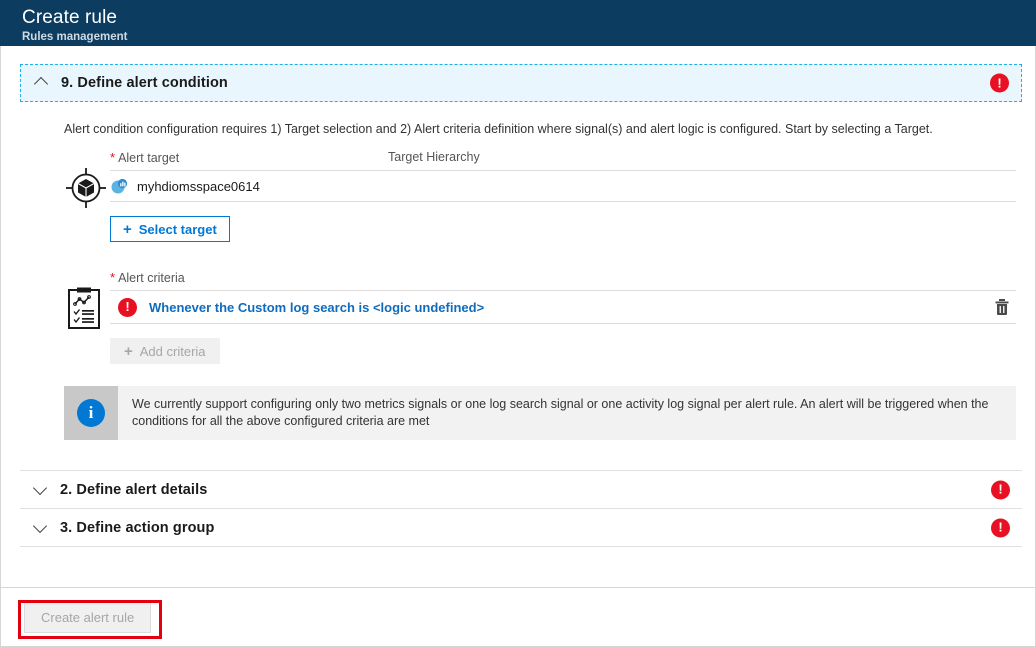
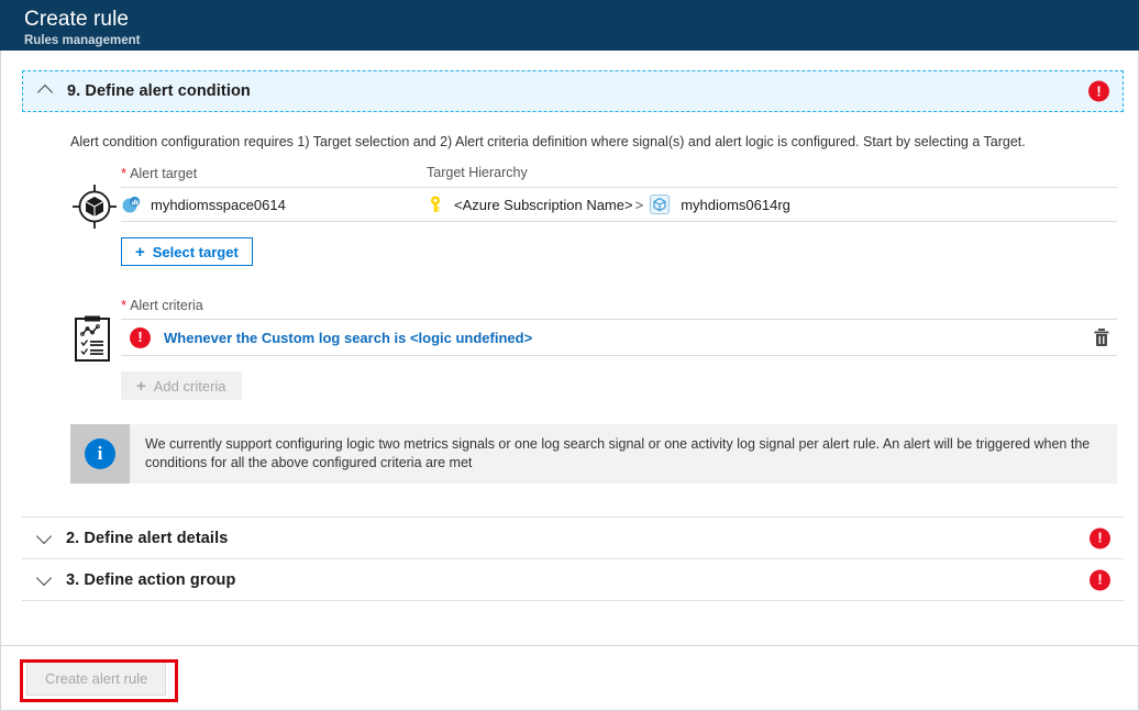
  Create rule
  Rules management
  9. Define alert condition
  !
  Alert condition configuration requires 1) Target selection and 2) Alert criteria definition where signal(s) and alert logic is configured. Start by selecting a Target.
  * Alert target
  Target Hierarchy
  myhdiomsspace0614
+ <Azure Subscription Name>
+ >
+ myhdioms0614rg
  +
  Select target
  * Alert criteria
  !
  Whenever the Custom log search is <logic undefined>
  +
  Add criteria
  i
- We currently support configuring only two metrics signals or one log search signal or one activity log signal per alert rule. An alert will be triggered when the conditions for all the above configured criteria are met
+ We currently support configuring logic two metrics signals or one log search signal or one activity log signal per alert rule. An alert will be triggered when the conditions for all the above configured criteria are met
  2. Define alert details
  !
  3. Define action group
  !
  Create alert rule
